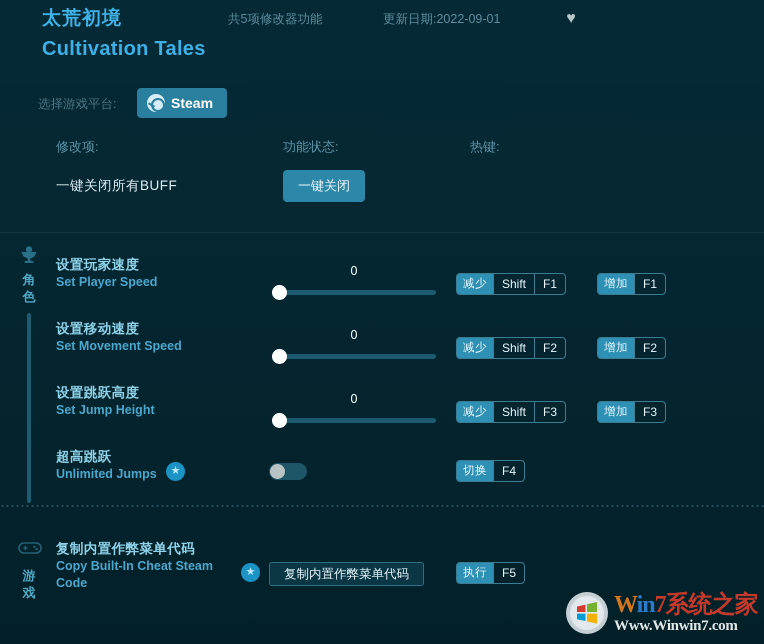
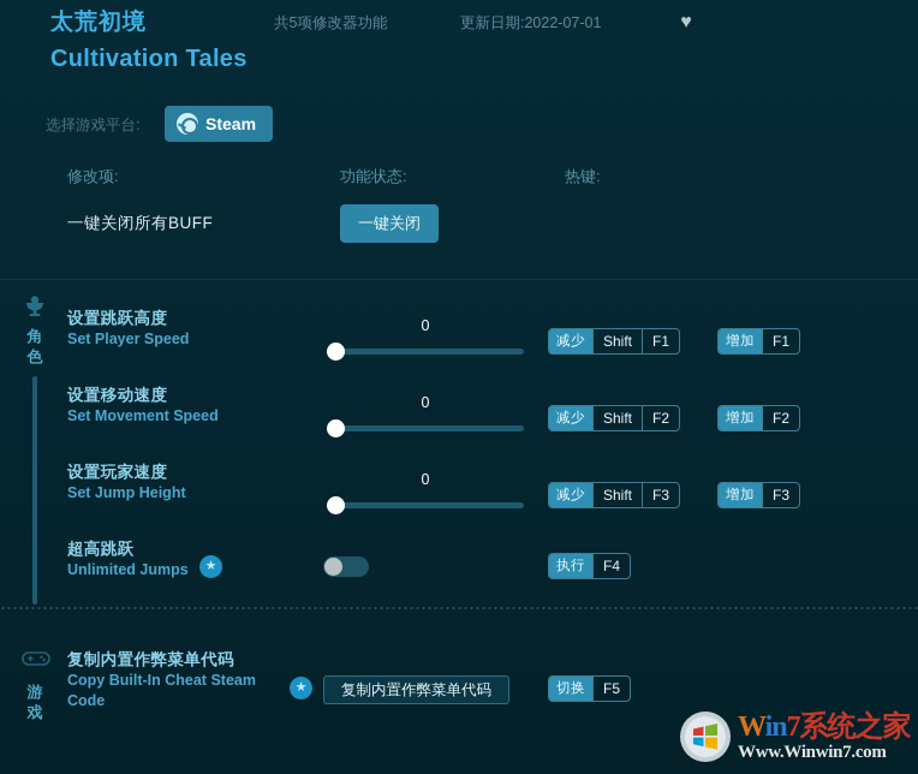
  太荒初境
  Cultivation Tales
  共5项修改器功能
- 更新日期:2022-09-01
+ 更新日期:2022-07-01
  ♥
  选择游戏平台:
  Steam
  修改项:
  功能状态:
  热键:
  一键关闭所有BUFF
  一键关闭
  角色
- 设置玩家速度
+ 设置跳跃高度
  Set Player Speed
  0
  减少
  Shift
  F1
  增加
  F1
  设置移动速度
  Set Movement Speed
  0
  减少
  Shift
  F2
  增加
  F2
- 设置跳跃高度
+ 设置玩家速度
  Set Jump Height
  0
  减少
  Shift
  F3
  增加
  F3
  超高跳跃
  Unlimited Jumps
  ★
- 切换
+ 执行
  F4
  游戏
  复制内置作弊菜单代码
  Copy Built-In Cheat Steam Code
  ★
  复制内置作弊菜单代码
- 执行
+ 切换
  F5
  Win7系统之家
  Www.Winwin7.com
